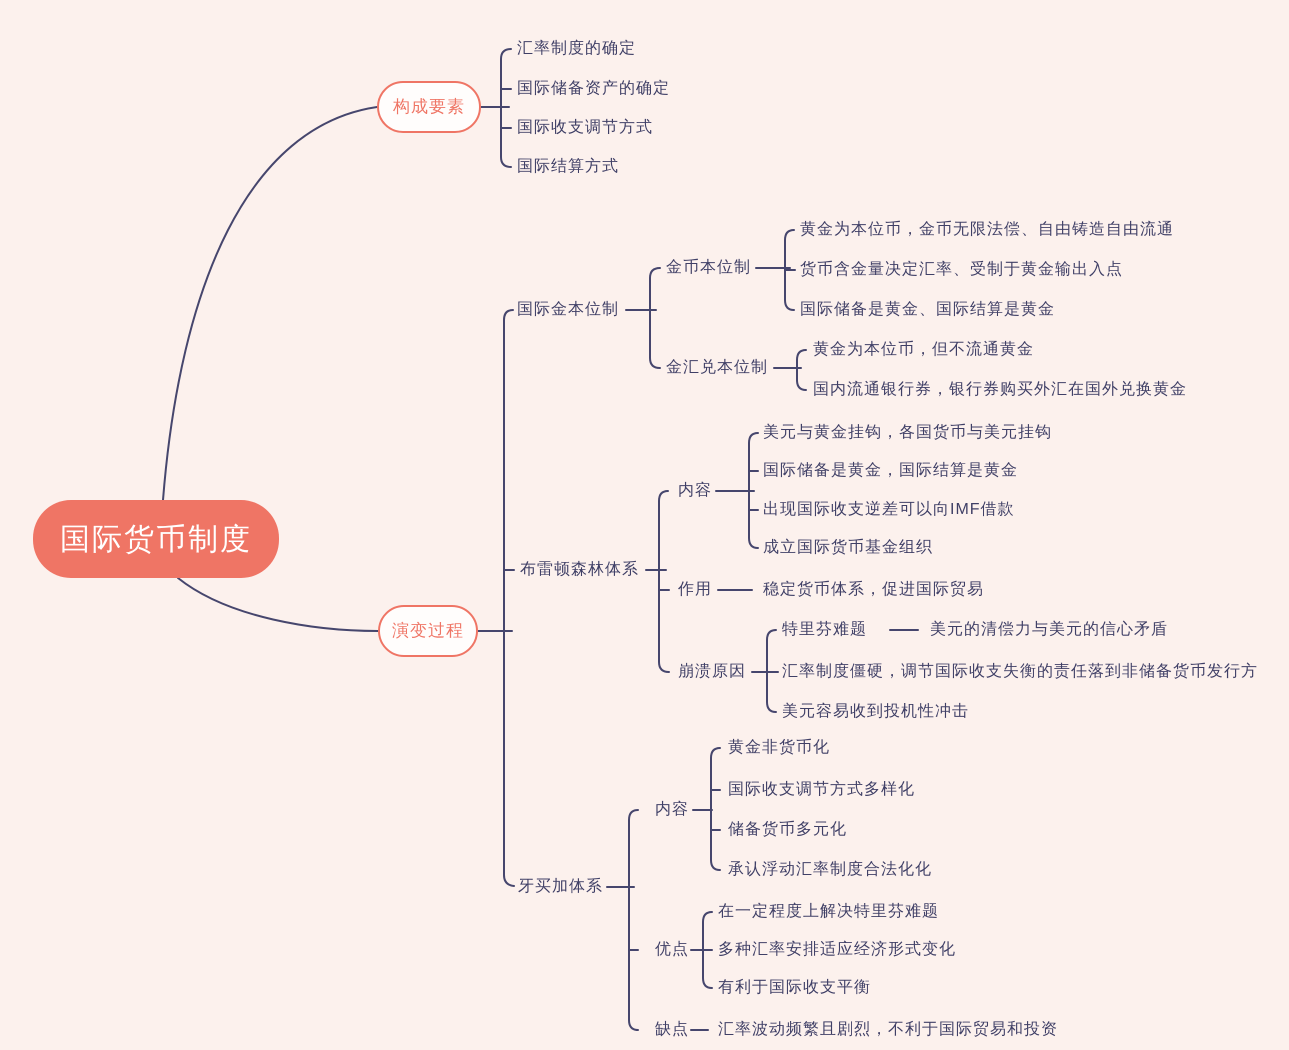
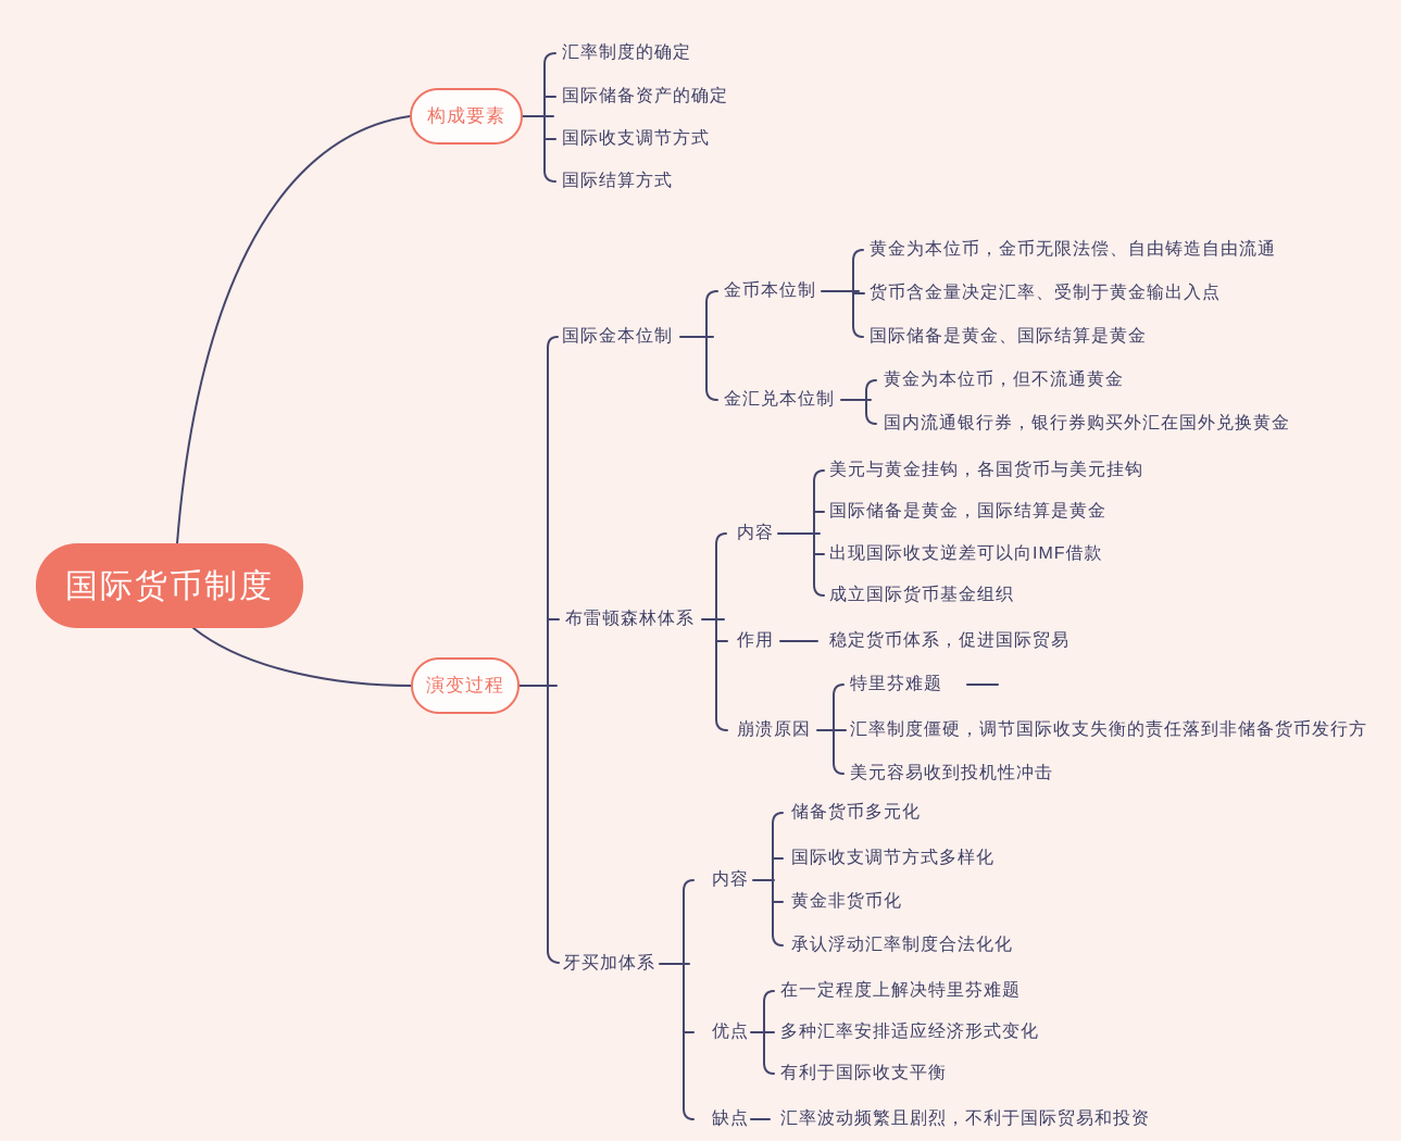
  国际货币制度
  构成要素
  汇率制度的确定
  国际储备资产的确定
  国际收支调节方式
  国际结算方式
  演变过程
  国际金本位制
  金币本位制
  黄金为本位币，金币无限法偿、自由铸造自由流通
  货币含金量决定汇率、受制于黄金输出入点
  国际储备是黄金、国际结算是黄金
  金汇兑本位制
  黄金为本位币，但不流通黄金
  国内流通银行券，银行券购买外汇在国外兑换黄金
  布雷顿森林体系
  内容
  美元与黄金挂钩，各国货币与美元挂钩
  国际储备是黄金，国际结算是黄金
  出现国际收支逆差可以向IMF借款
  成立国际货币基金组织
  作用
  稳定货币体系，促进国际贸易
  崩溃原因
  特里芬难题
- 美元的清偿力与美元的信心矛盾
  汇率制度僵硬，调节国际收支失衡的责任落到非储备货币发行方
  美元容易收到投机性冲击
  牙买加体系
  内容
- 黄金非货币化
+ 储备货币多元化
  国际收支调节方式多样化
- 储备货币多元化
+ 黄金非货币化
  承认浮动汇率制度合法化化
  优点
  在一定程度上解决特里芬难题
  多种汇率安排适应经济形式变化
  有利于国际收支平衡
  缺点
  汇率波动频繁且剧烈，不利于国际贸易和投资
